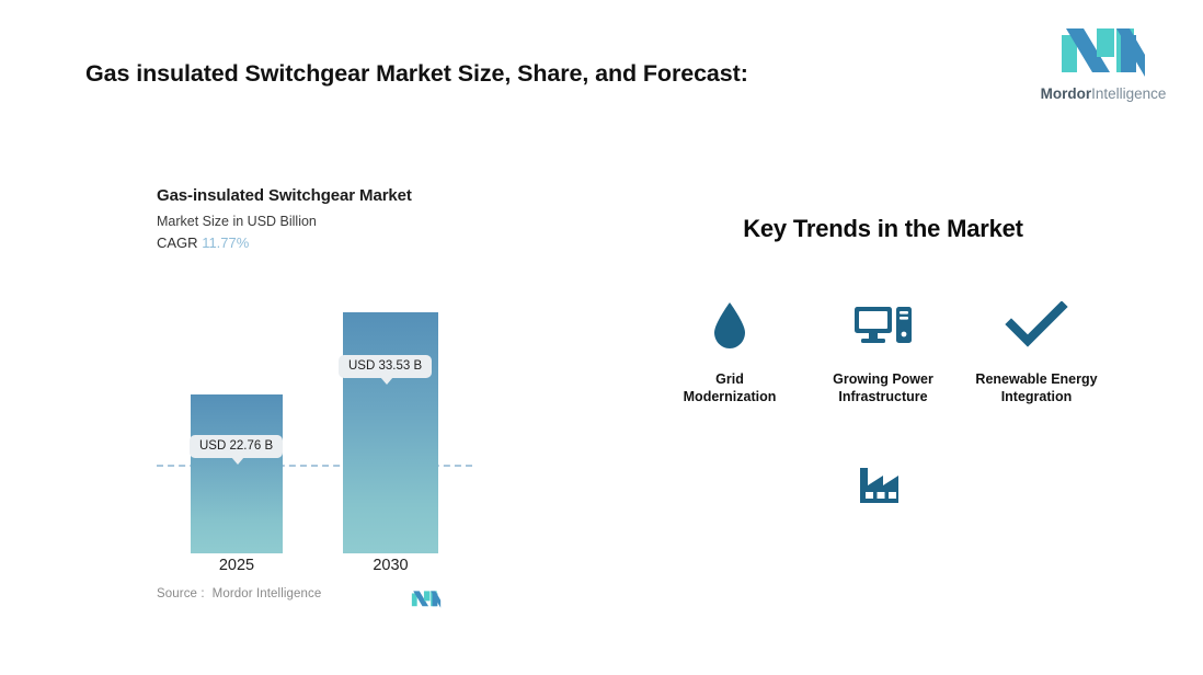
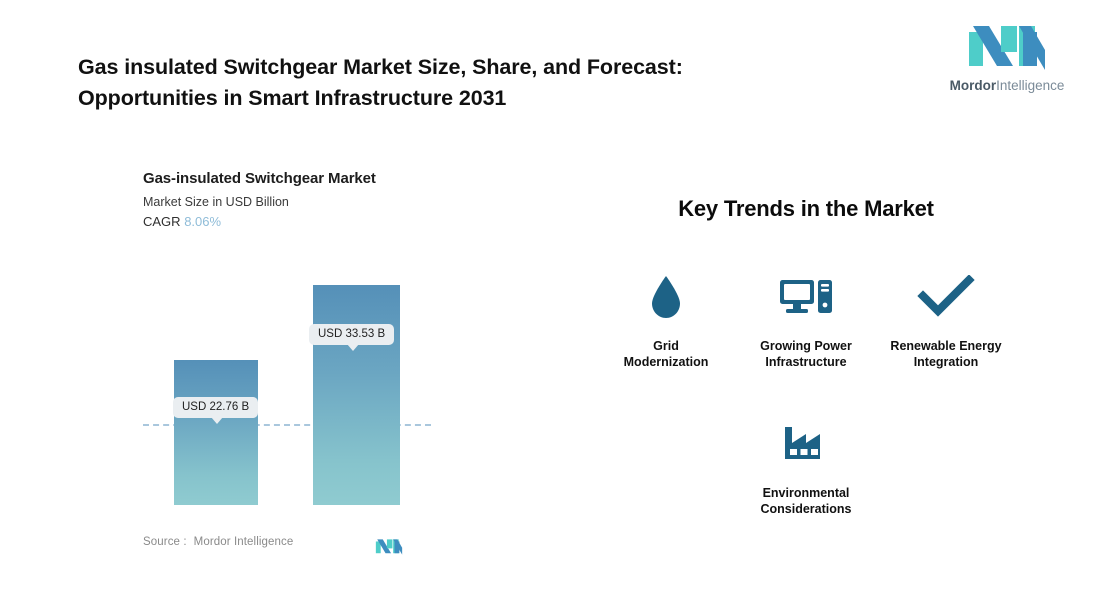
  Gas insulated Switchgear Market Size, Share, and Forecast:
+ Opportunities in Smart Infrastructure 2031
  MordorIntelligence
  Gas-insulated Switchgear Market
  Market Size in USD Billion
- CAGR 11.77%
+ CAGR 8.06%
  USD 22.76 B
  USD 33.53 B
- 2025
- 2030
  Source :
  Mordor Intelligence
  Key Trends in the Market
  Grid
  Modernization
  Growing Power
  Infrastructure
  Renewable Energy
  Integration
+ Environmental
+ Considerations
